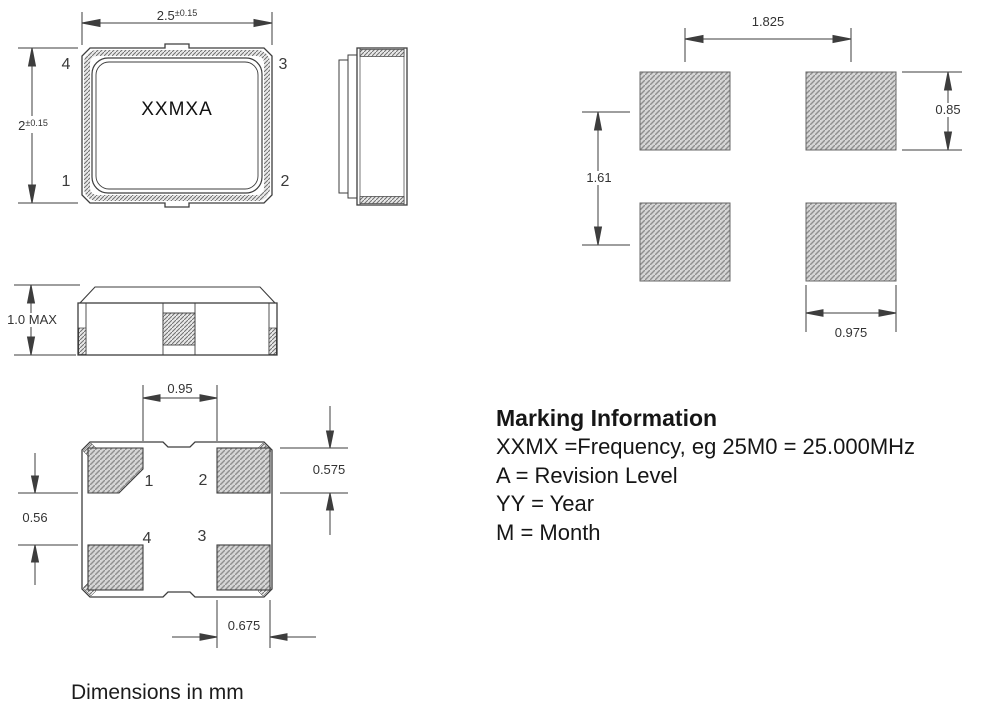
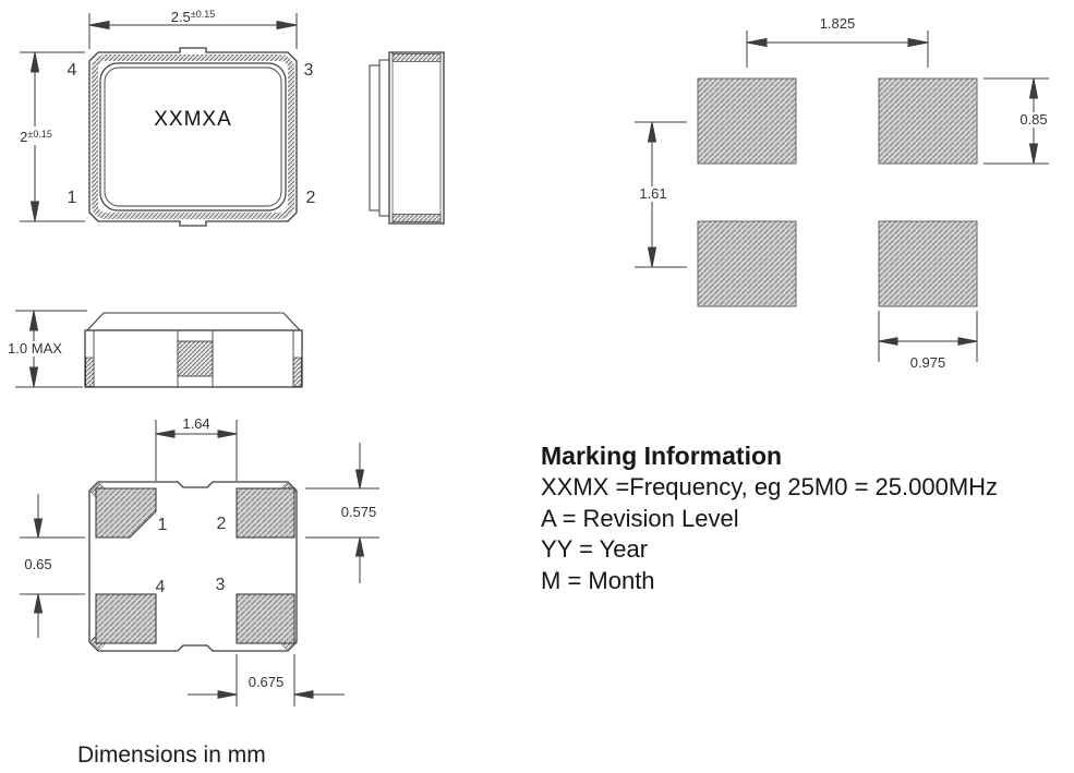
  2.5±0.15
  2±0.15
  4
  3
  1
  2
  XXMXA
  1.0 MAX
- 0.95
+ 1.64
  0.575
- 0.56
+ 0.65
  0.675
  1
  2
  4
  3
  1.825
  0.85
  1.61
  0.975
  Marking Information
  XXMX =Frequency, eg 25M0 = 25.000MHz
  A = Revision Level
  YY = Year
  M = Month
  Dimensions in mm
